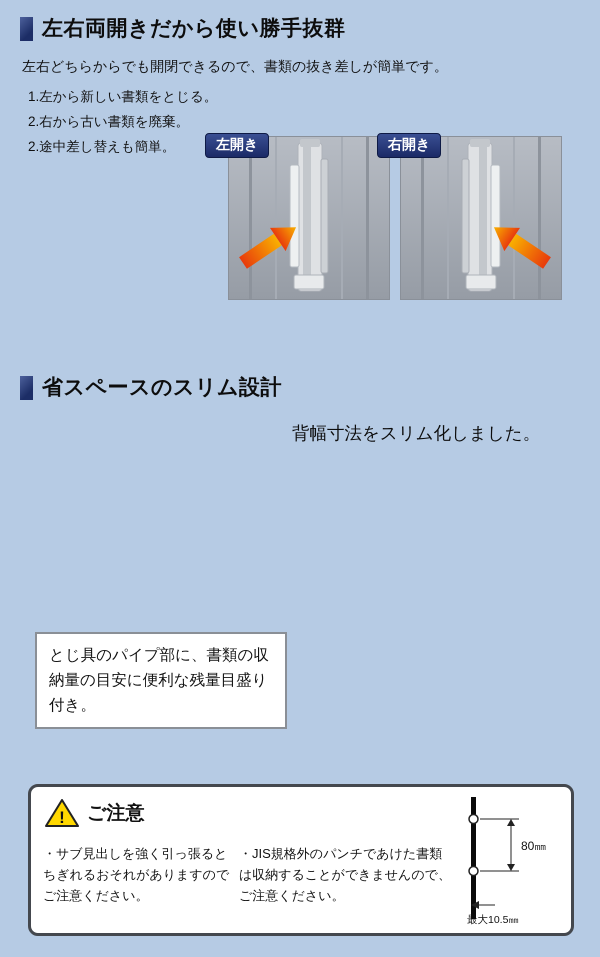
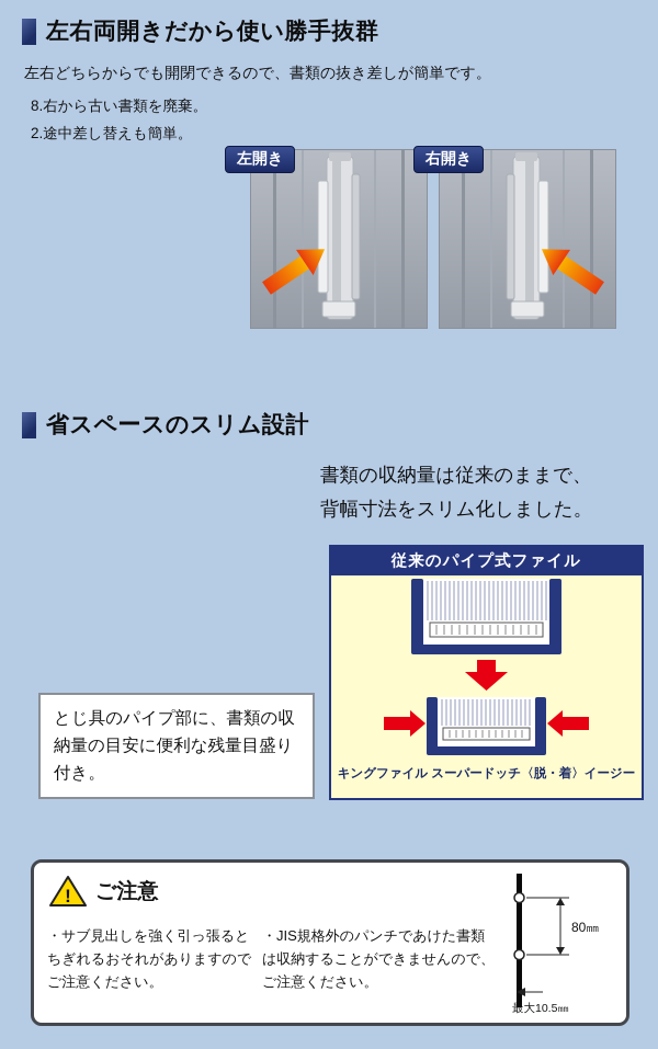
  左右両開きだから使い勝手抜群
  左右どちらからでも開閉できるので、書類の抜き差しが簡単です。
- 1.左から新しい書類をとじる。
- 2.右から古い書類を廃棄。
+ 8.右から古い書類を廃棄。
  2.途中差し替えも簡単。
  左開き
  右開き
  省スペースのスリム設計
+ 書類の収納量は従来のままで、
  背幅寸法をスリム化しました。
+ 従来のパイプ式ファイル
+ キングファイル スーパードッチ〈脱・着〉イージー
  とじ具のパイプ部に、書類の収納量の目安に便利な残量目盛り付き。
  !
  ご注意
  ・サブ見出しを強く引っ張るとちぎれるおそれがありますのでご注意ください。
  ・JIS規格外のパンチであけた書類は収納することができませんので、ご注意ください。
  80㎜
  最大10.5㎜
